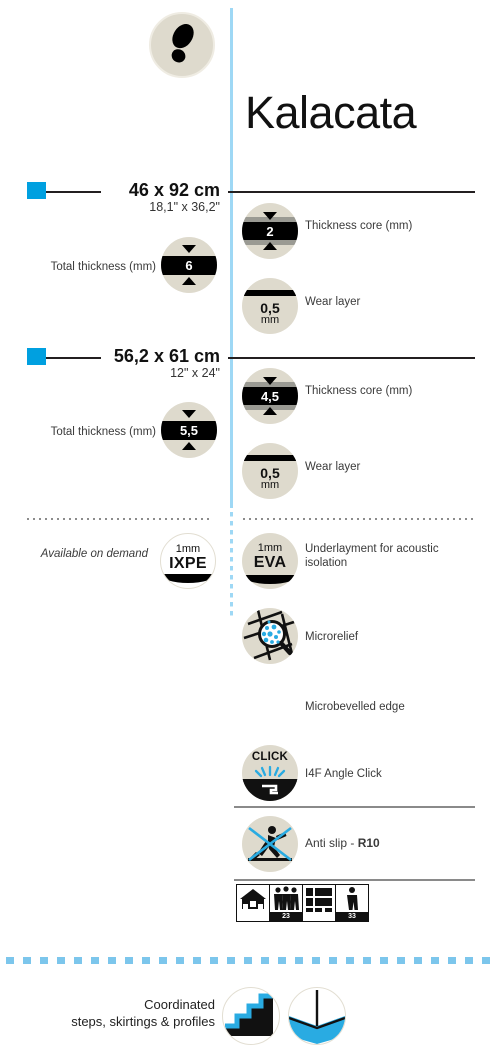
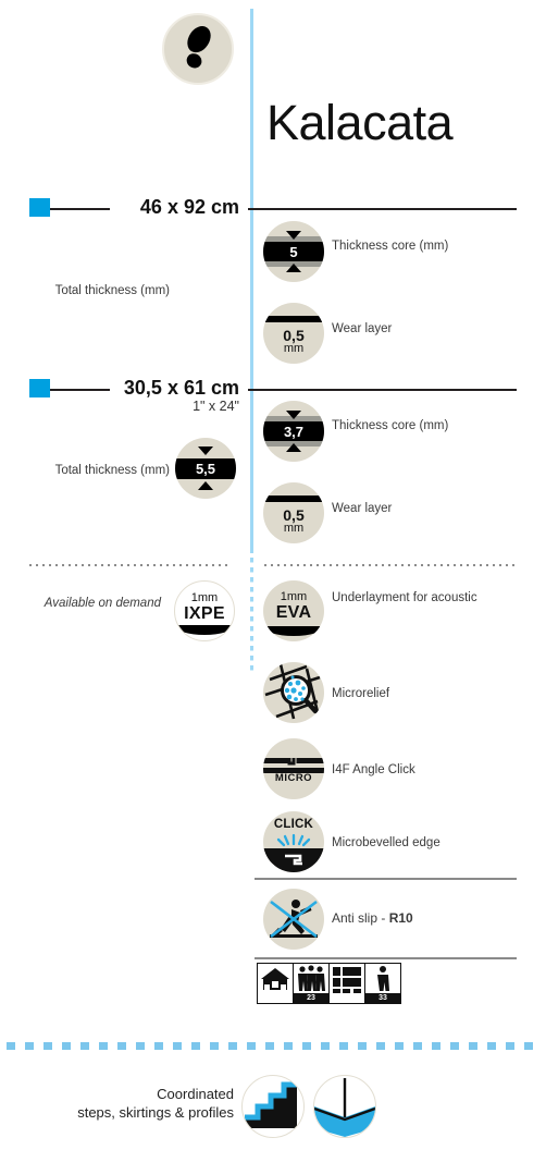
  Kalacata
  46 x 92 cm
- 18,1" x 36,2"
  Total thickness (mm)
- 6
- 2
+ 5
  Thickness core (mm)
  0,5
  mm
  Wear layer
- 56,2 x 61 cm
+ 30,5 x 61 cm
- 12" x 24"
+ 1" x 24"
  Total thickness (mm)
  5,5
- 4,5
+ 3,7
  Thickness core (mm)
  0,5
  mm
  Wear layer
  Available on demand
  1mm
  IXPE
  1mm
  EVA
  Underlayment for acoustic
- isolation
  Microrelief
+ MICRO
- Microbevelled edge
+ I4F Angle Click
  CLICK
- I4F Angle Click
+ Microbevelled edge
  Anti slip - R10
  Coordinated
  steps, skirtings & profiles
